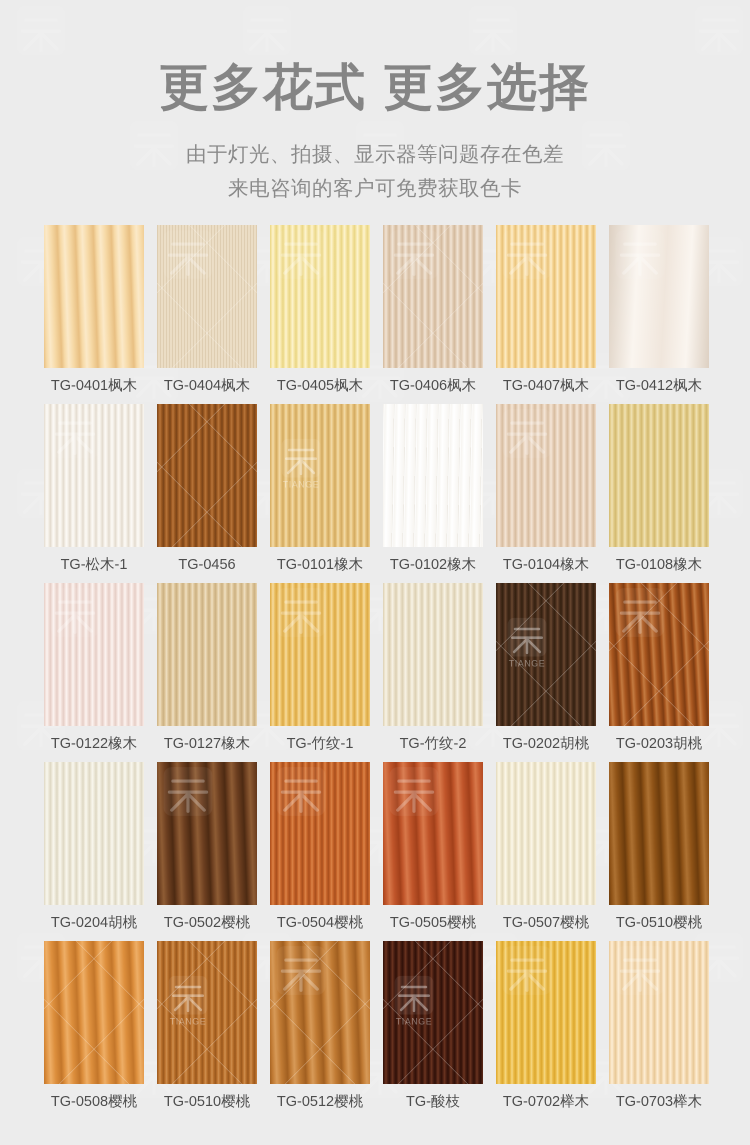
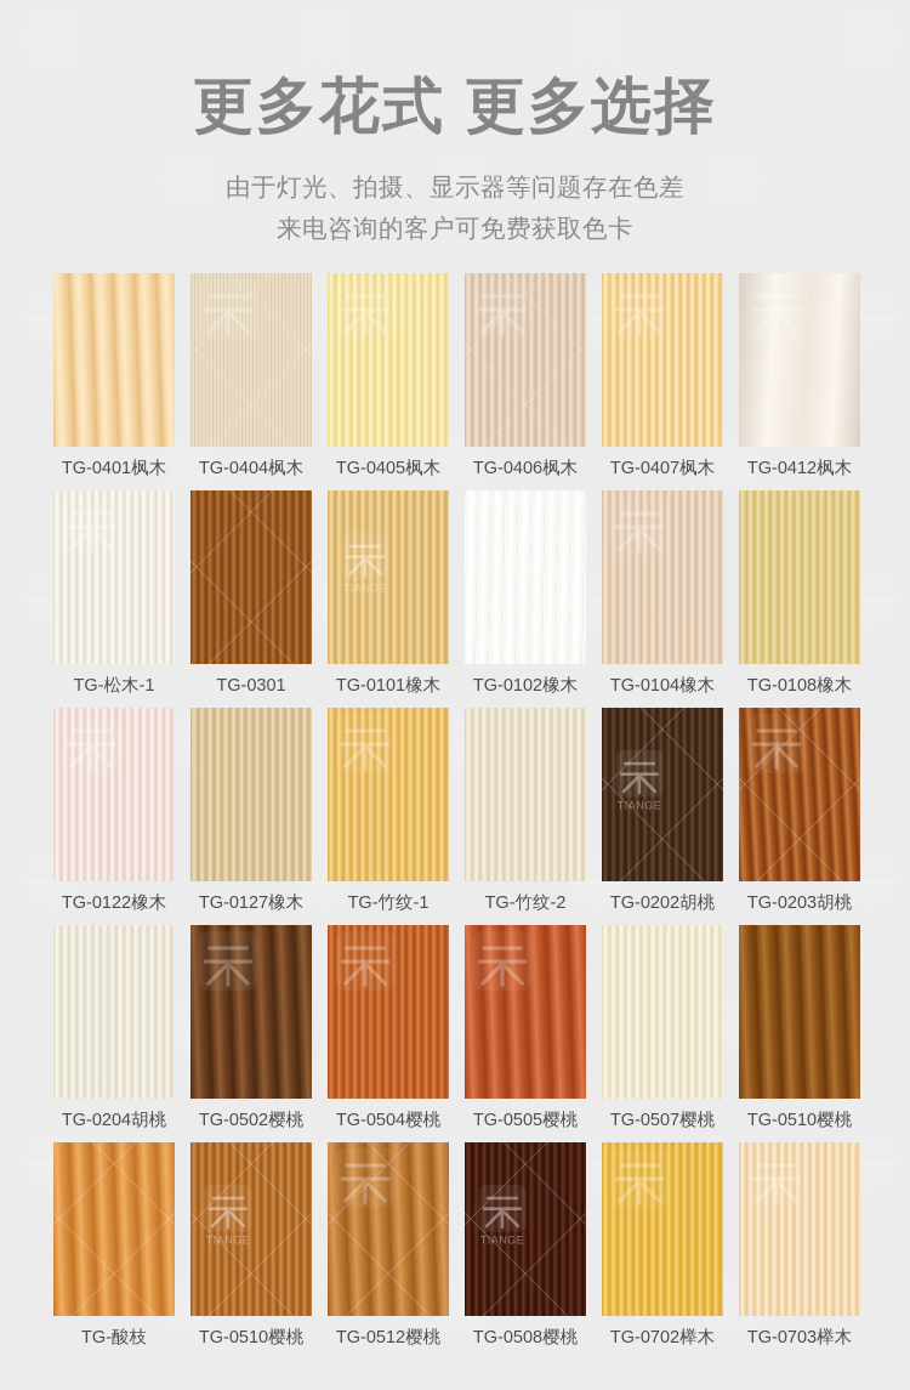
  更多花式 更多选择
  由于灯光、拍摄、显示器等问题存在色差
  来电咨询的客户可免费获取色卡
  TG-0401枫木
  TG-0404枫木
  TG-0405枫木
  TG-0406枫木
  TG-0407枫木
  TG-0412枫木
  TG-松木-1
- TG-0456
+ TG-0301
  TIANGE
  TG-0101橡木
  TG-0102橡木
  TG-0104橡木
  TG-0108橡木
  TG-0122橡木
  TG-0127橡木
  TG-竹纹-1
  TG-竹纹-2
  TG-0202胡桃
  TG-0203胡桃
  TG-0204胡桃
  TG-0502樱桃
  TG-0504樱桃
  TG-0505樱桃
  TG-0507樱桃
  TG-0510樱桃
- TG-0508樱桃
+ TG-酸枝
  TG-0510樱桃
  TG-0512樱桃
- TG-酸枝
+ TG-0508樱桃
  TG-0702榉木
  TG-0703榉木
